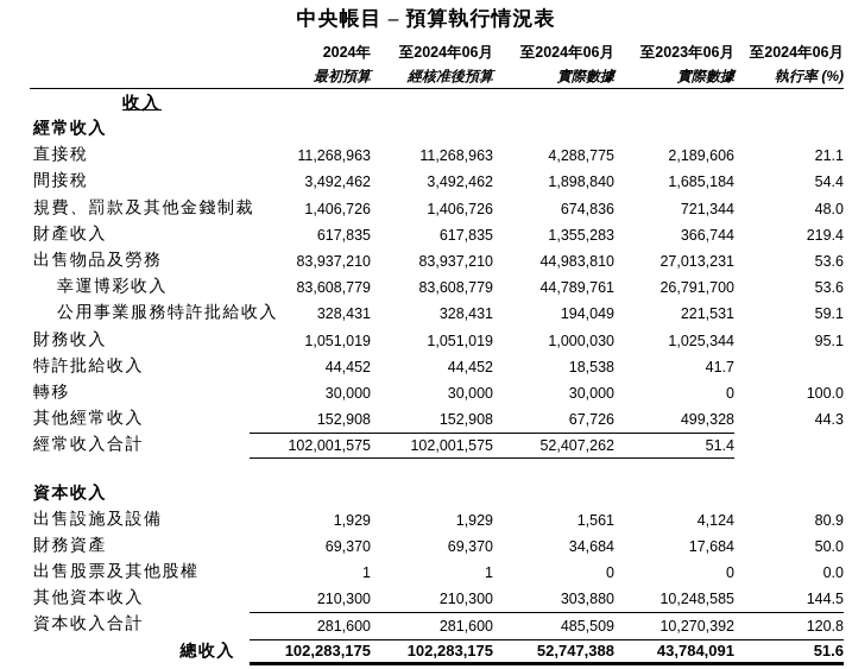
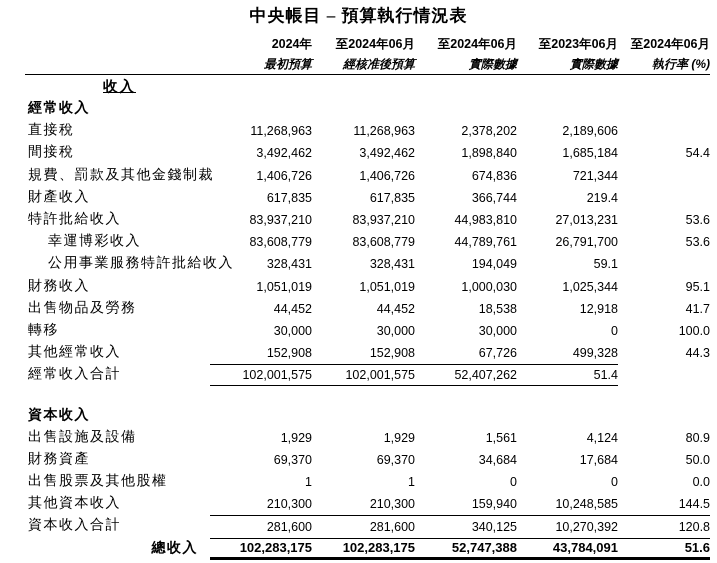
  中央帳目 – 預算執行情況表
  2024年
  至2024年06月
  至2024年06月
  至2023年06月
  至2024年06月
  最初預算
  經核准後預算
  實際數據
  實際數據
  執行率 (%)
  收入
  經常收入
  直接稅
  11,268,963
  11,268,963
- 4,288,775
+ 2,378,202
  2,189,606
- 21.1
  間接稅
  3,492,462
  3,492,462
  1,898,840
  1,685,184
  54.4
  規費、罰款及其他金錢制裁
  1,406,726
  1,406,726
  674,836
  721,344
- 48.0
  財產收入
  617,835
  617,835
- 1,355,283
  366,744
  219.4
- 出售物品及勞務
+ 特許批給收入
  83,937,210
  83,937,210
  44,983,810
  27,013,231
  53.6
  幸運博彩收入
  83,608,779
  83,608,779
  44,789,761
  26,791,700
  53.6
  公用事業服務特許批給收入
  328,431
  328,431
  194,049
- 221,531
  59.1
  財務收入
  1,051,019
  1,051,019
  1,000,030
  1,025,344
  95.1
- 特許批給收入
+ 出售物品及勞務
  44,452
  44,452
  18,538
+ 12,918
  41.7
  轉移
  30,000
  30,000
  30,000
  0
  100.0
  其他經常收入
  152,908
  152,908
  67,726
  499,328
  44.3
  經常收入合計
  102,001,575
  102,001,575
  52,407,262
  51.4
  資本收入
  出售設施及設備
  1,929
  1,929
  1,561
  4,124
  80.9
  財務資產
  69,370
  69,370
  34,684
  17,684
  50.0
  出售股票及其他股權
  1
  1
  0
  0
  0.0
  其他資本收入
  210,300
  210,300
- 303,880
+ 159,940
  10,248,585
  144.5
  資本收入合計
  281,600
  281,600
- 485,509
+ 340,125
  10,270,392
  120.8
  總收入
  102,283,175
  102,283,175
  52,747,388
  43,784,091
  51.6
